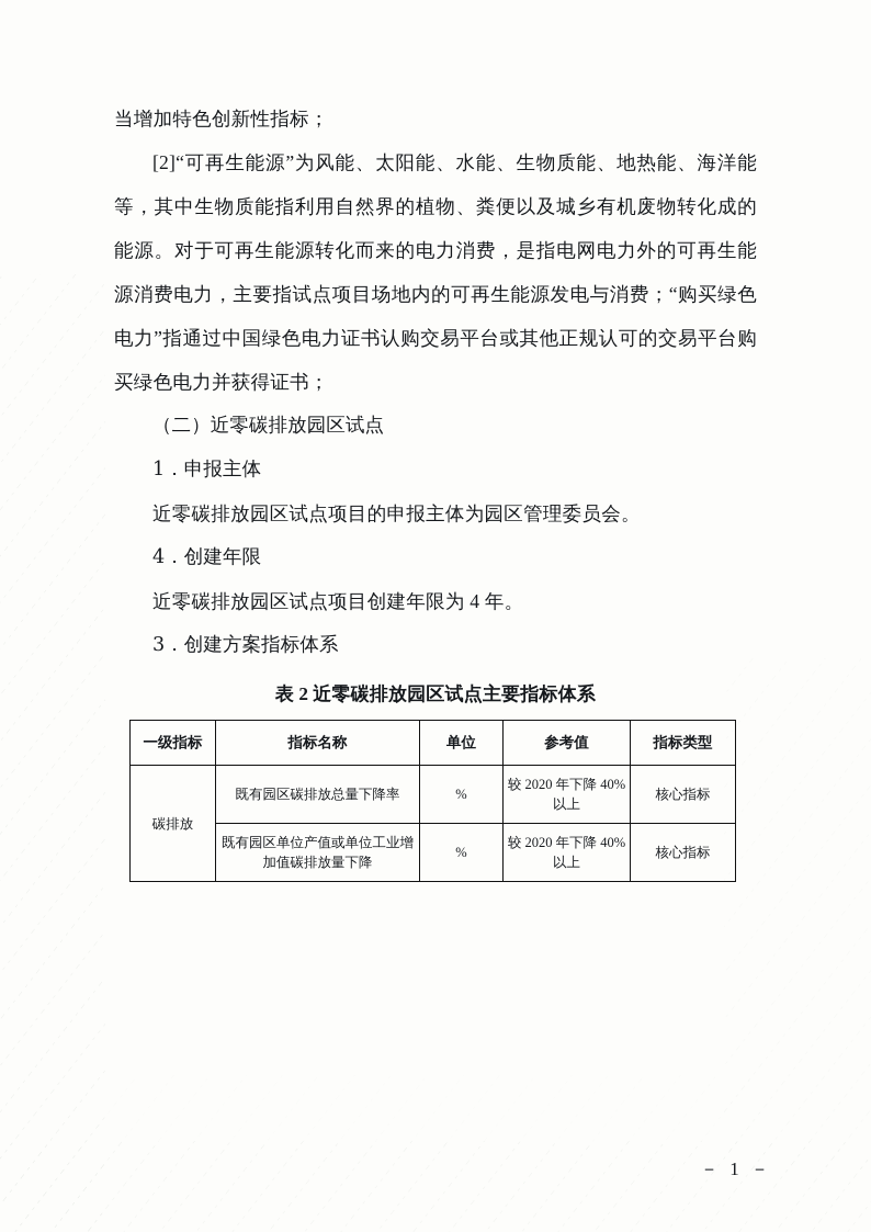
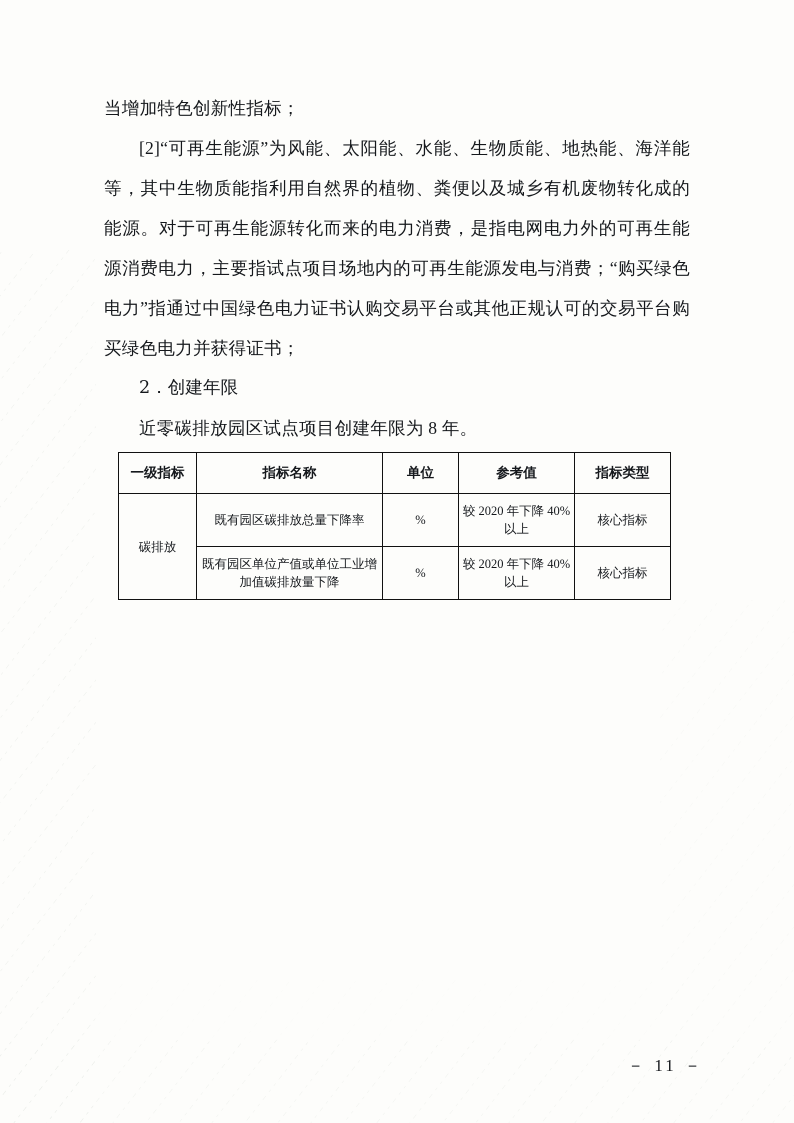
  当增加特色创新性指标；
  [2]“可再生能源”为风能、太阳能、水能、生物质能、地热能、海洋能等，其中生物质能指利用自然界的植物、粪便以及城乡有机废物转化成的能源。对于可再生能源转化而来的电力消费，是指电网电力外的可再生能源消费电力，主要指试点项目场地内的可再生能源发电与消费；“购买绿色电力”指通过中国绿色电力证书认购交易平台或其他正规认可的交易平台购买绿色电力并获得证书；
- （二）近零碳排放园区试点
- 1．申报主体
- 近零碳排放园区试点项目的申报主体为园区管理委员会。
- 4．创建年限
+ 2．创建年限
- 近零碳排放园区试点项目创建年限为 4 年。
+ 近零碳排放园区试点项目创建年限为 8 年。
- 3．创建方案指标体系
- 表 2 近零碳排放园区试点主要指标体系
  一级指标	指标名称	单位	参考值	指标类型
  碳排放	既有园区碳排放总量下降率	%	较 2020 年下降 40%以上	核心指标
  既有园区单位产值或单位工业增加值碳排放量下降	%	较 2020 年下降 40%以上	核心指标
- － 1 －
+ － 11 －
